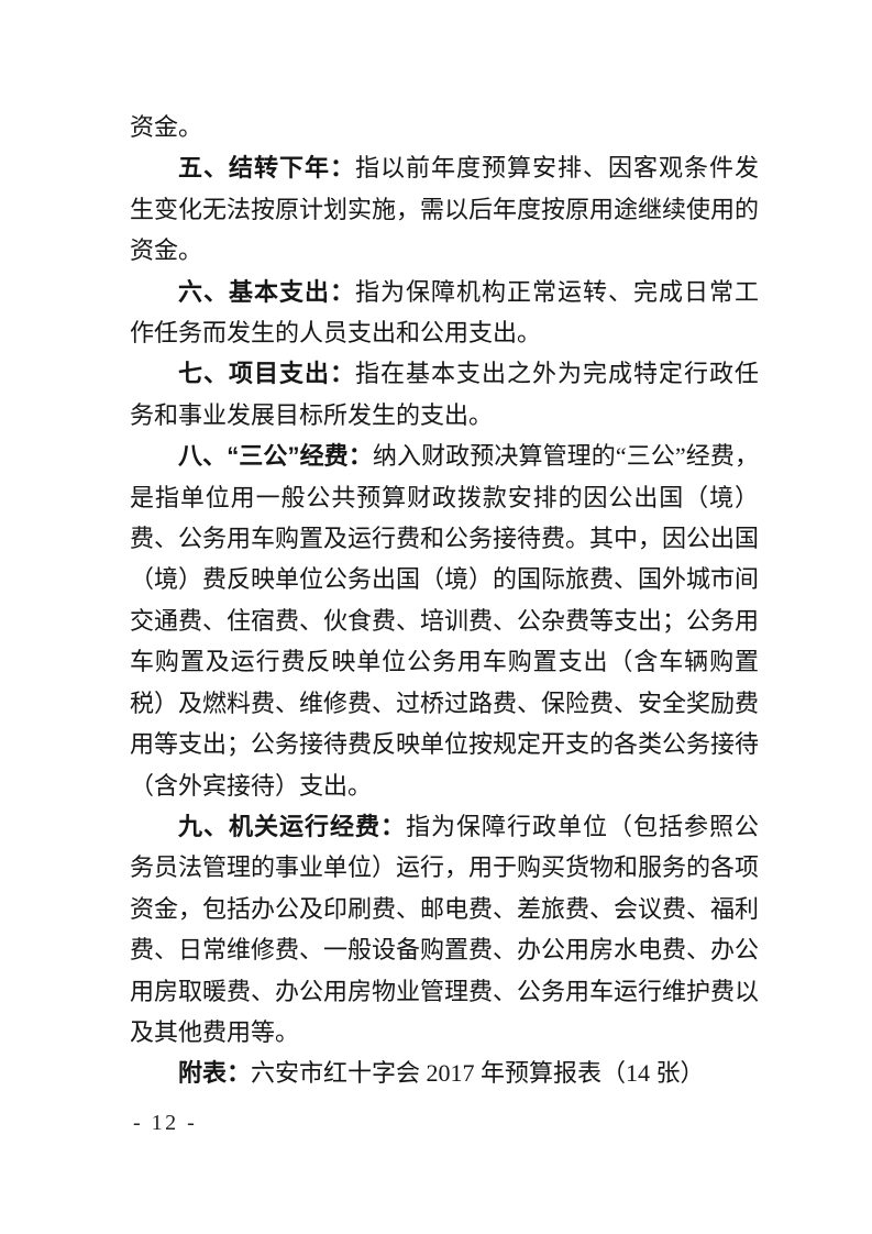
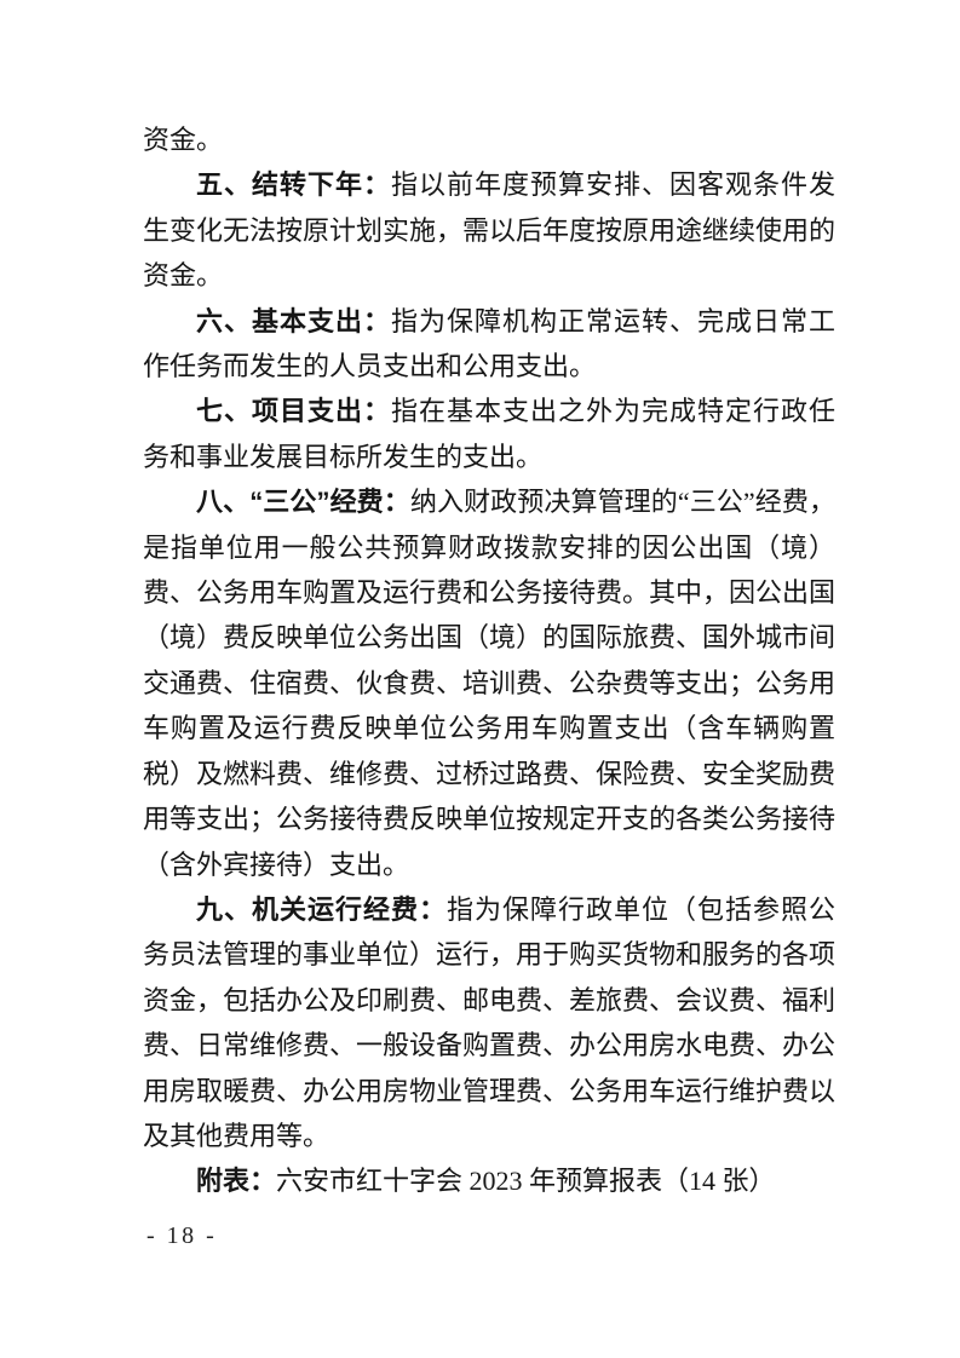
  资金。
  五、结转下年：指以前年度预算安排、因客观条件发生变化无法按原计划实施，需以后年度按原用途继续使用的资金。
  六、基本支出：指为保障机构正常运转、完成日常工作任务而发生的人员支出和公用支出。
  七、项目支出：指在基本支出之外为完成特定行政任务和事业发展目标所发生的支出。
  八、“三公”经费：纳入财政预决算管理的“三公”经费，是指单位用一般公共预算财政拨款安排的因公出国（境）费、公务用车购置及运行费和公务接待费。其中，因公出国（境）费反映单位公务出国（境）的国际旅费、国外城市间交通费、住宿费、伙食费、培训费、公杂费等支出；公务用车购置及运行费反映单位公务用车购置支出（含车辆购置税）及燃料费、维修费、过桥过路费、保险费、安全奖励费用等支出；公务接待费反映单位按规定开支的各类公务接待（含外宾接待）支出。
  九、机关运行经费：指为保障行政单位（包括参照公务员法管理的事业单位）运行，用于购买货物和服务的各项资金，包括办公及印刷费、邮电费、差旅费、会议费、福利费、日常维修费、一般设备购置费、办公用房水电费、办公用房取暖费、办公用房物业管理费、公务用车运行维护费以及其他费用等。
- 附表：六安市红十字会 2017 年预算报表（14 张）
+ 附表：六安市红十字会 2023 年预算报表（14 张）
- - 12 -
+ - 18 -
